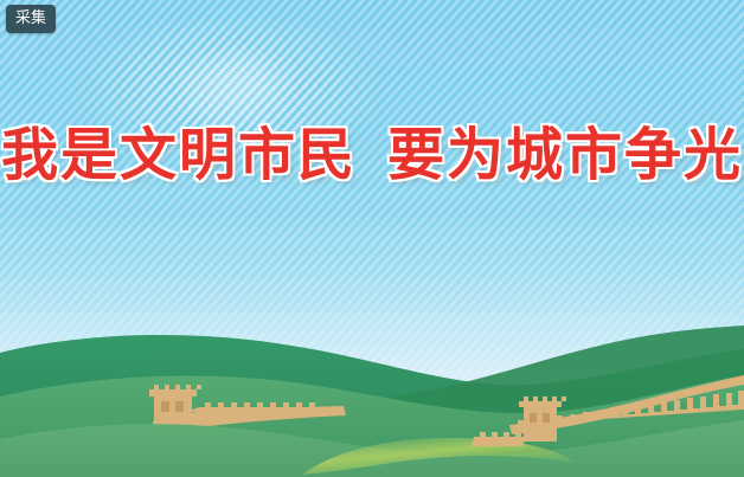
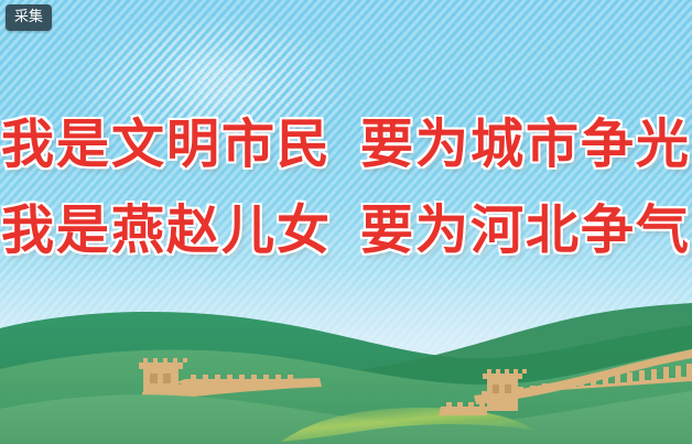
  我是文明市民 要为城市争光
+ 我是燕赵儿女 要为河北争气
  采集
